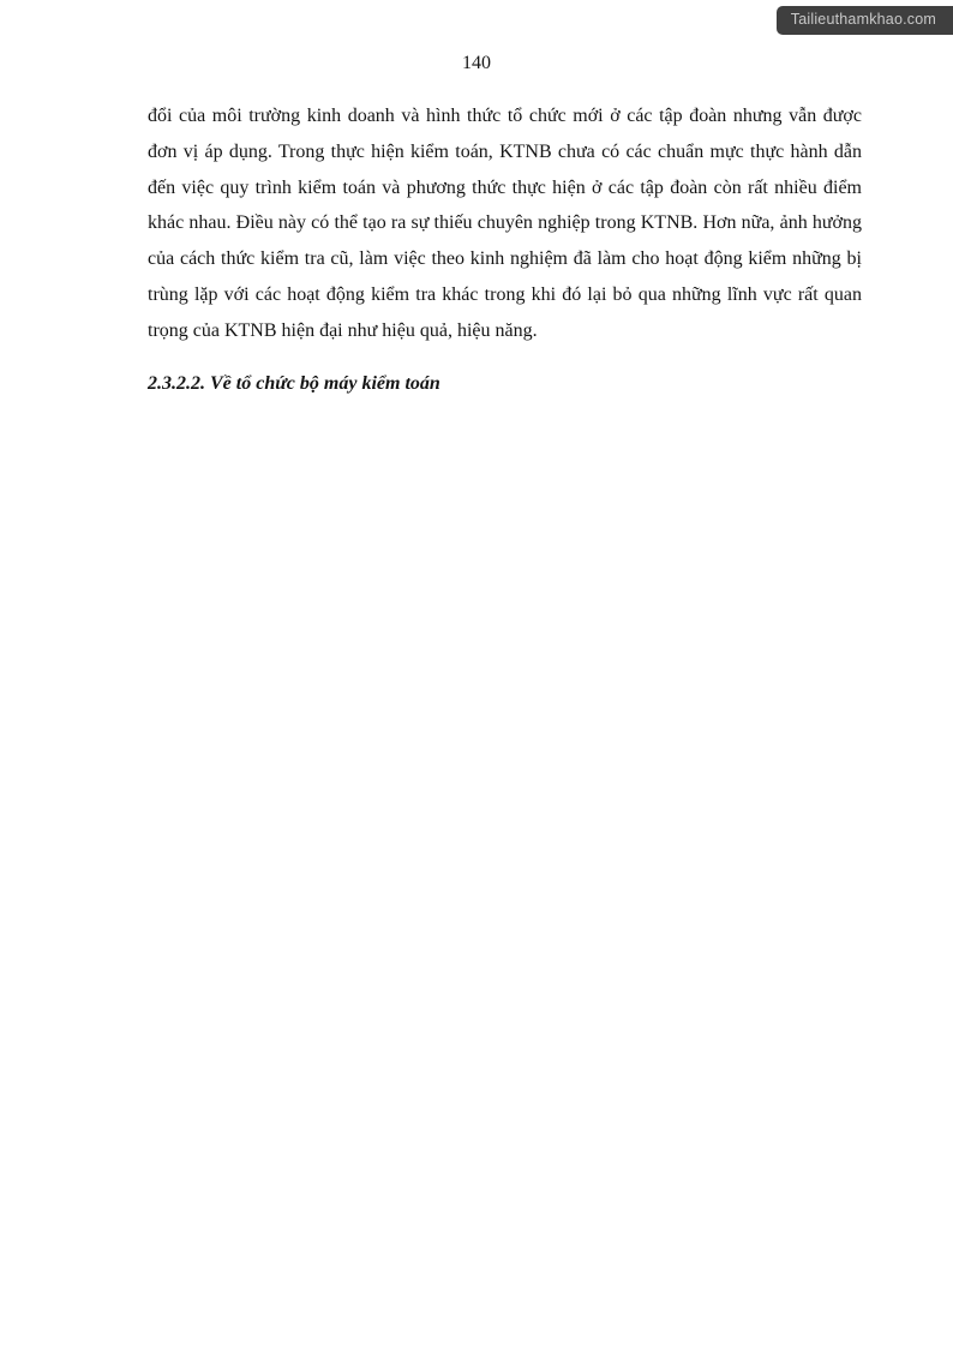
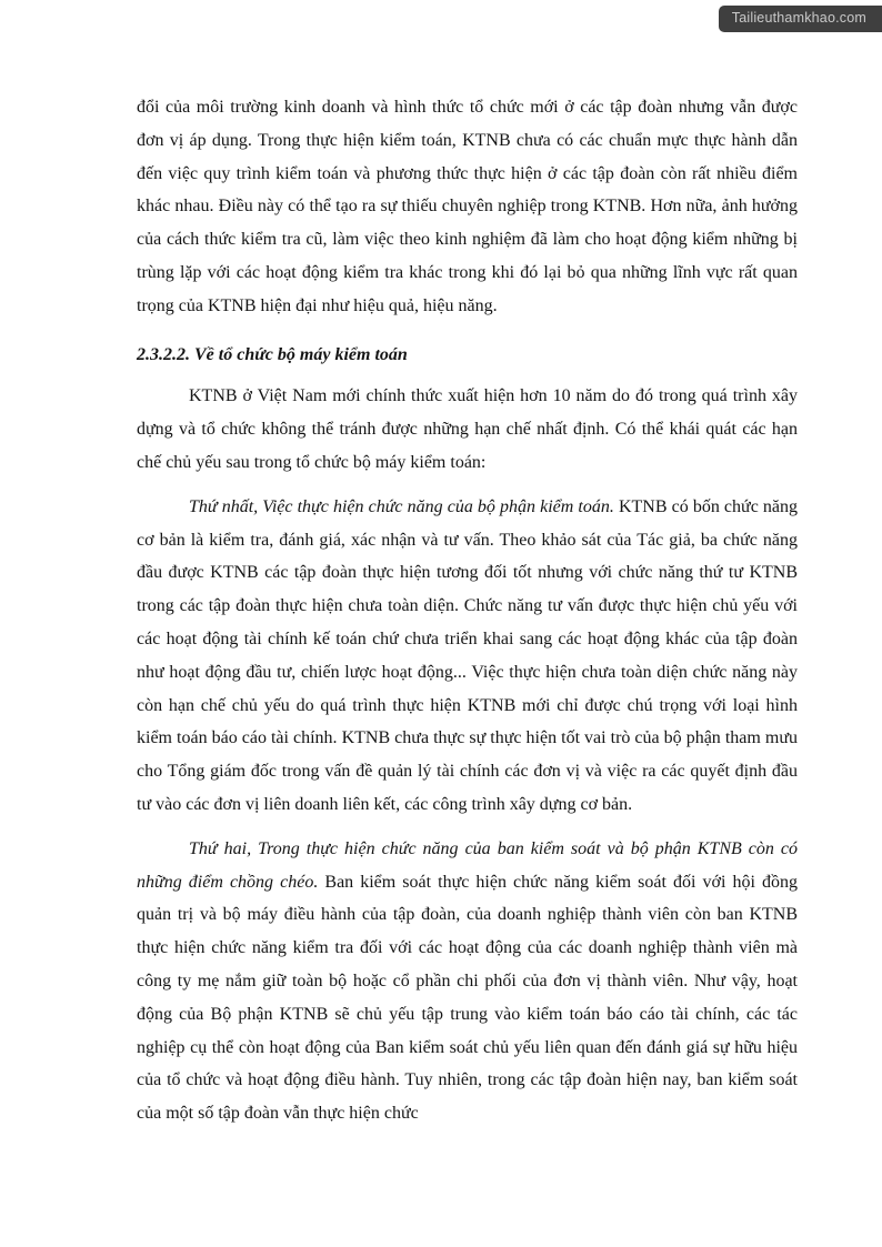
  Tailieuthamkhao.com
- 140
  đổi của môi trường kinh doanh và hình thức tổ chức mới ở các tập đoàn nhưng vẫn được đơn vị áp dụng. Trong thực hiện kiểm toán, KTNB chưa có các chuẩn mực thực hành dẫn đến việc quy trình kiểm toán và phương thức thực hiện ở các tập đoàn còn rất nhiều điểm khác nhau. Điều này có thể tạo ra sự thiếu chuyên nghiệp trong KTNB. Hơn nữa, ảnh hưởng của cách thức kiểm tra cũ, làm việc theo kinh nghiệm đã làm cho hoạt động kiểm những bị trùng lặp với các hoạt động kiểm tra khác trong khi đó lại bỏ qua những lĩnh vực rất quan trọng của KTNB hiện đại như hiệu quả, hiệu năng.
  2.3.2.2. Về tổ chức bộ máy kiểm toán
+ KTNB ở Việt Nam mới chính thức xuất hiện hơn 10 năm do đó trong quá trình xây dựng và tổ chức không thể tránh được những hạn chế nhất định. Có thể khái quát các hạn chế chủ yếu sau trong tổ chức bộ máy kiểm toán:
+ Thứ nhất, Việc thực hiện chức năng của bộ phận kiểm toán. KTNB có bốn chức năng cơ bản là kiểm tra, đánh giá, xác nhận và tư vấn. Theo khảo sát của Tác giả, ba chức năng đầu được KTNB các tập đoàn thực hiện tương đối tốt nhưng với chức năng thứ tư KTNB trong các tập đoàn thực hiện chưa toàn diện. Chức năng tư vấn được thực hiện chủ yếu với các hoạt động tài chính kế toán chứ chưa triển khai sang các hoạt động khác của tập đoàn như hoạt động đầu tư, chiến lược hoạt động... Việc thực hiện chưa toàn diện chức năng này còn hạn chế chủ yếu do quá trình thực hiện KTNB mới chỉ được chú trọng với loại hình kiểm toán báo cáo tài chính. KTNB chưa thực sự thực hiện tốt vai trò của bộ phận tham mưu cho Tổng giám đốc trong vấn đề quản lý tài chính các đơn vị và việc ra các quyết định đầu tư vào các đơn vị liên doanh liên kết, các công trình xây dựng cơ bản.
+ Thứ hai, Trong thực hiện chức năng của ban kiểm soát và bộ phận KTNB còn có những điểm chồng chéo. Ban kiểm soát thực hiện chức năng kiểm soát đối với hội đồng quản trị và bộ máy điều hành của tập đoàn, của doanh nghiệp thành viên còn ban KTNB thực hiện chức năng kiểm tra đối với các hoạt động của các doanh nghiệp thành viên mà công ty mẹ nắm giữ toàn bộ hoặc cổ phần chi phối của đơn vị thành viên. Như vậy, hoạt động của Bộ phận KTNB sẽ chủ yếu tập trung vào kiểm toán báo cáo tài chính, các tác nghiệp cụ thể còn hoạt động của Ban kiểm soát chủ yếu liên quan đến đánh giá sự hữu hiệu của tổ chức và hoạt động điều hành. Tuy nhiên, trong các tập đoàn hiện nay, ban kiểm soát của một số tập đoàn vẫn thực hiện chức
